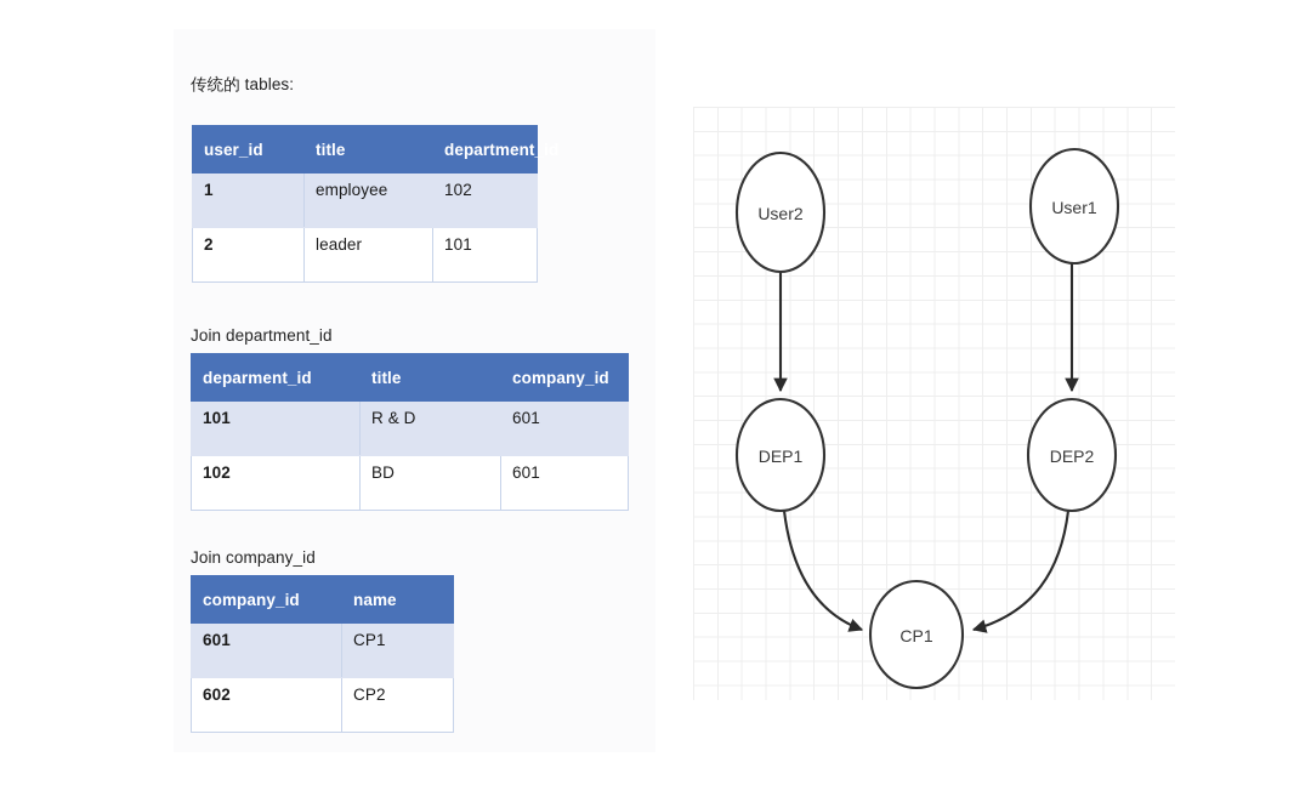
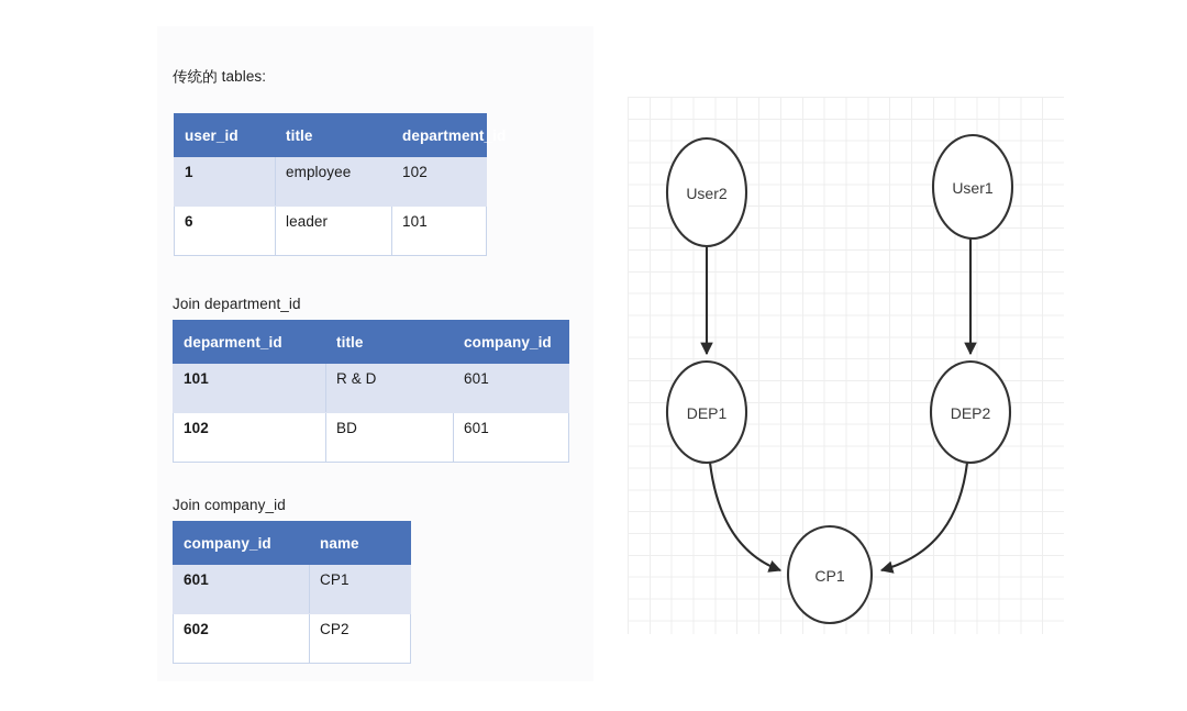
  传统的 tables:
  user_id	title	department_i
  1	employee	102
- 2	leader	101
+ 6	leader	101
  Join department_id
  deparment_id	title	company_id
  101	R & D	601
  102	BD	601
  Join company_id
  company_id	name
  601	CP1
  602	CP2
  User2
  User1
  DEP1
  DEP2
  CP1
